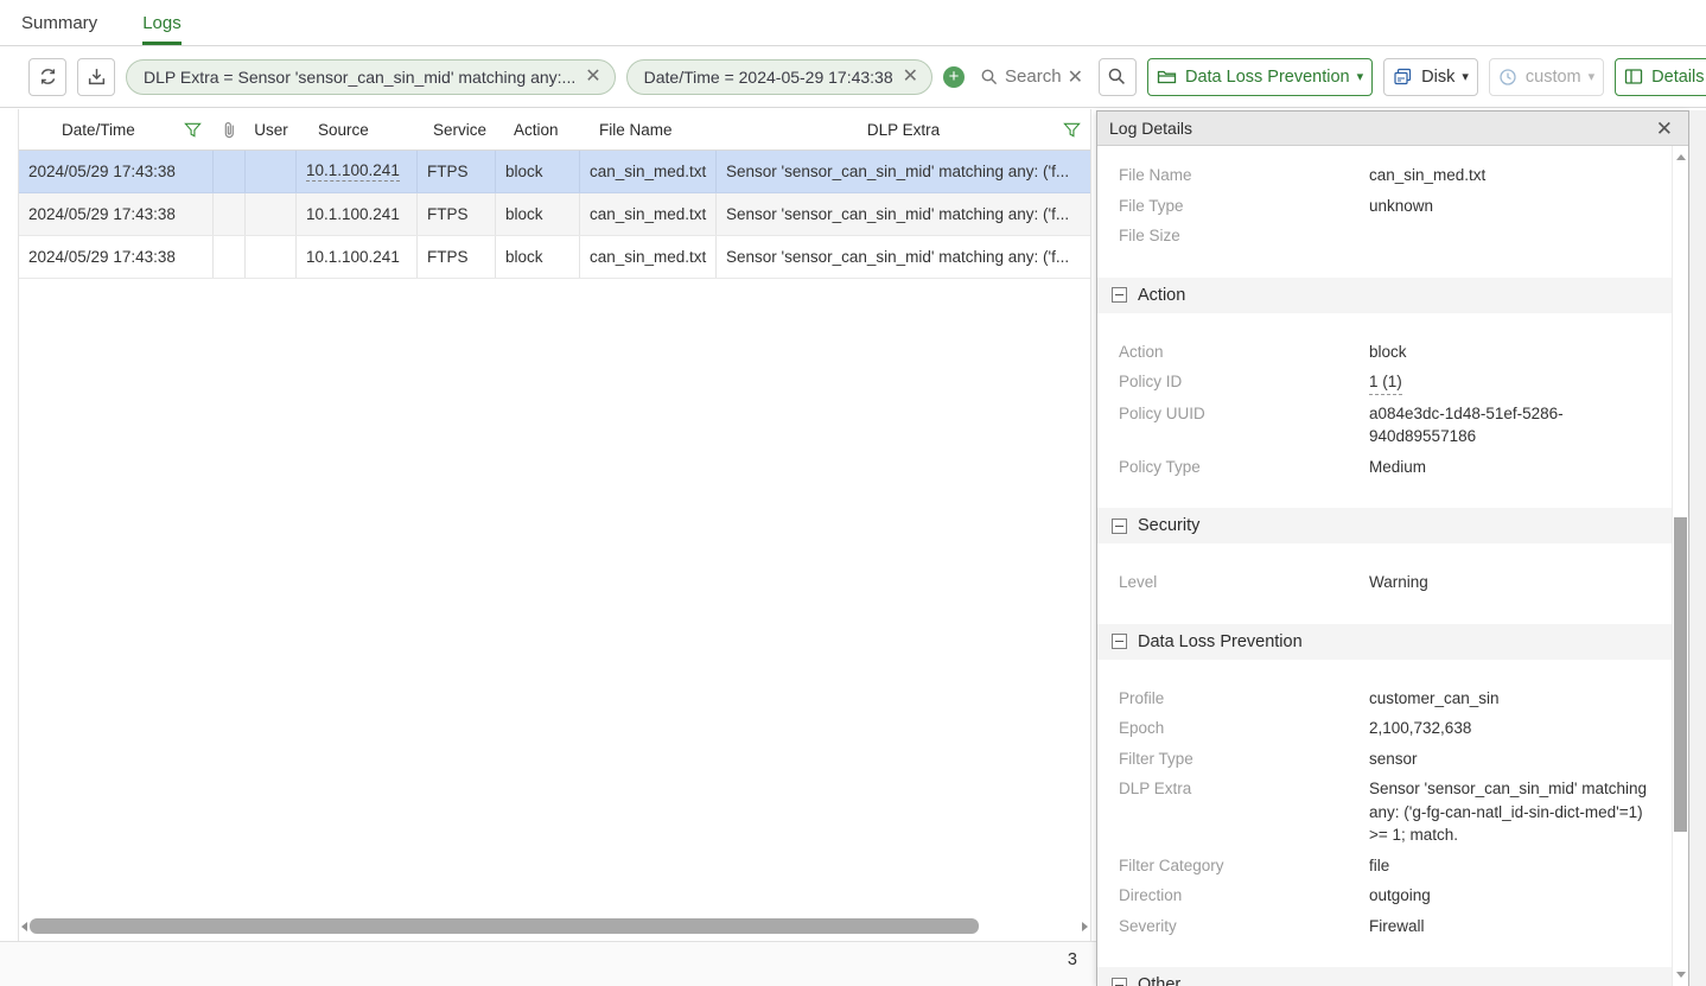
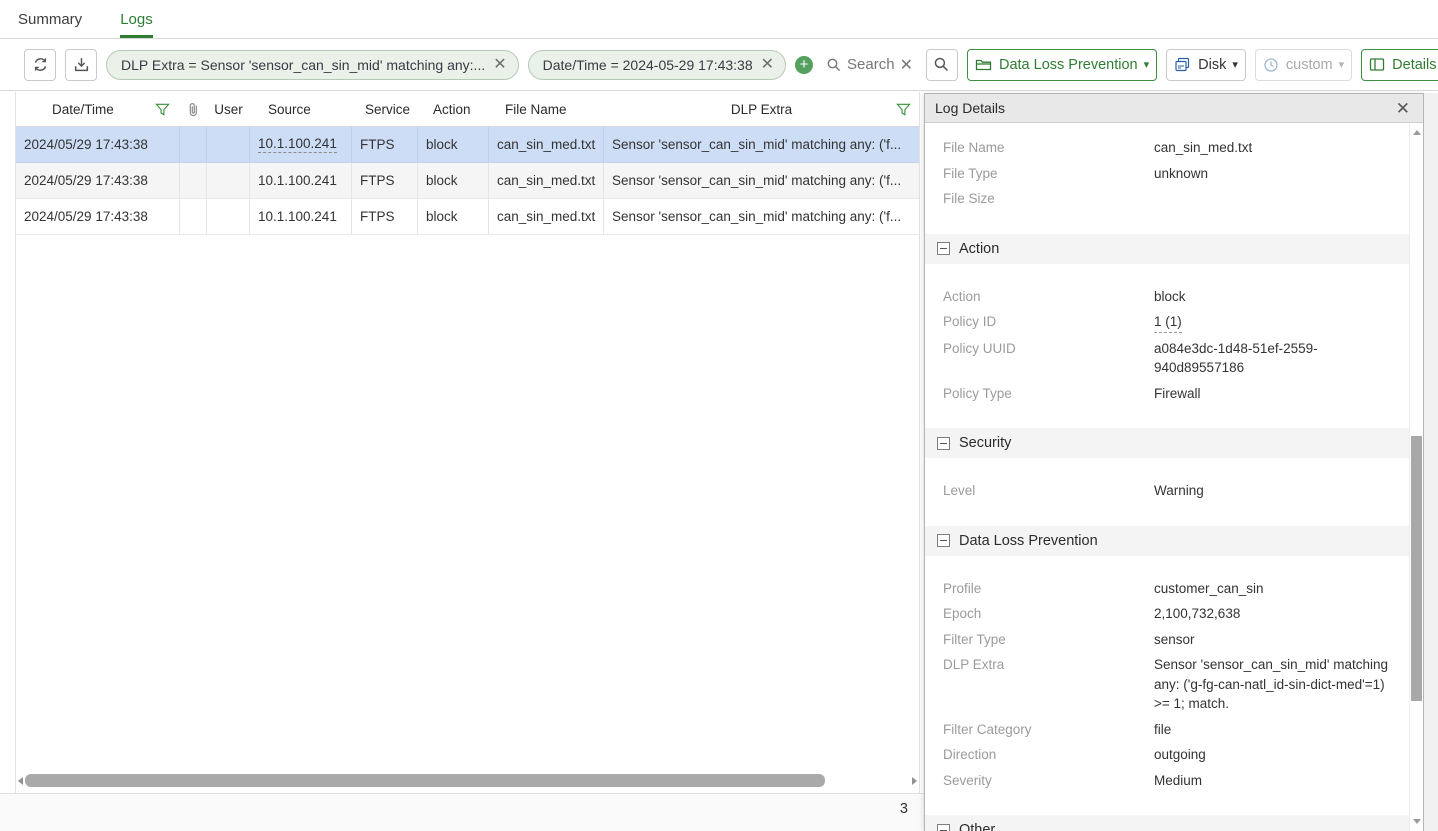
  Summary
  Logs
  DLP Extra = Sensor 'sensor_can_sin_mid' matching any:...
  ✕
  Date/Time = 2024-05-29 17:43:38
  ✕
  +
  Search
  ✕
  Data Loss Prevention
  ▾
  Disk
  ▾
  custom
  ▾
  Details
  Date/Time
  User
  Source
  Service
  Action
  File Name
  DLP Extra
  2024/05/29 17:43:38
  10.1.100.241
  FTPS
  block
  can_sin_med.txt
  Sensor 'sensor_can_sin_mid' matching any: ('f...
  2024/05/29 17:43:38
  10.1.100.241
  FTPS
  block
  can_sin_med.txt
  Sensor 'sensor_can_sin_mid' matching any: ('f...
  2024/05/29 17:43:38
  10.1.100.241
  FTPS
  block
  can_sin_med.txt
  Sensor 'sensor_can_sin_mid' matching any: ('f...
  3
  Log Details
  ✕
  File Name
  can_sin_med.txt
  File Type
  unknown
  File Size
  Action
  Action
  block
  Policy ID
  1 (1)
  Policy UUID
- a084e3dc-1d48-51ef-5286-940d89557186
+ a084e3dc-1d48-51ef-2559-940d89557186
  Policy Type
- Medium
+ Firewall
  Security
  Level
  Warning
  Data Loss Prevention
  Profile
  customer_can_sin
  Epoch
  2,100,732,638
  Filter Type
  sensor
  DLP Extra
  Sensor 'sensor_can_sin_mid' matching any: ('g-fg-can-natl_id-sin-dict-med'=1) >= 1; match.
  Filter Category
  file
  Direction
  outgoing
  Severity
- Firewall
+ Medium
  Other
